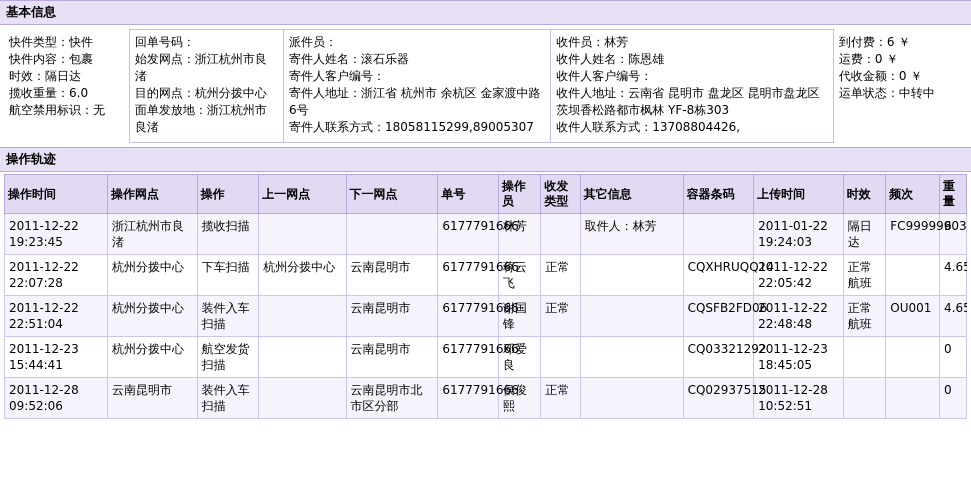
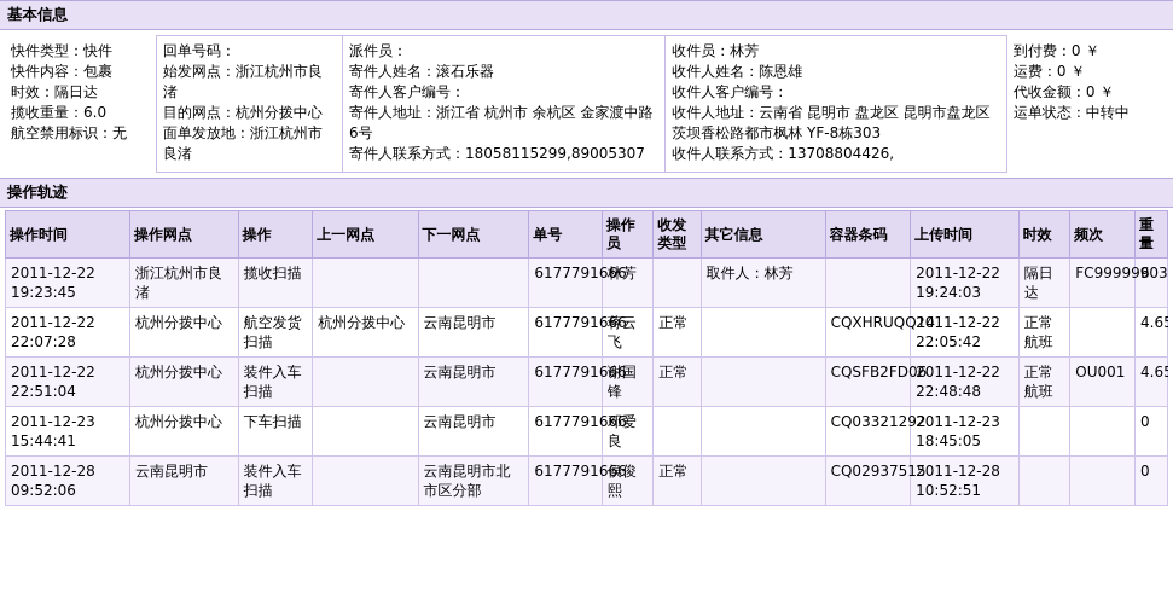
  基本信息
- 快件类型：快件 快件内容：包裹 时效：隔日达 揽收重量：6.0 航空禁用标识：无	回单号码： 始发网点：浙江杭州市良渚 目的网点：杭州分拨中心 面单发放地：浙江杭州市良渚	派件员： 寄件人姓名：滚石乐器 寄件人客户编号： 寄件人地址：浙江省 杭州市 余杭区 金家渡中路6号 寄件人联系方式：18058115299,89005307	收件员：林芳 收件人姓名：陈恩雄 收件人客户编号： 收件人地址：云南省 昆明市 盘龙区 昆明市盘龙区茨坝香松路都市枫林 YF-8栋303 收件人联系方式：13708804426,	到付费：6 ￥ 运费：0 ￥ 代收金额：0 ￥ 运单状态：中转中
+ 快件类型：快件 快件内容：包裹 时效：隔日达 揽收重量：6.0 航空禁用标识：无	回单号码： 始发网点：浙江杭州市良渚 目的网点：杭州分拨中心 面单发放地：浙江杭州市良渚	派件员： 寄件人姓名：滚石乐器 寄件人客户编号： 寄件人地址：浙江省 杭州市 余杭区 金家渡中路6号 寄件人联系方式：18058115299,89005307	收件员：林芳 收件人姓名：陈恩雄 收件人客户编号： 收件人地址：云南省 昆明市 盘龙区 昆明市盘龙区茨坝香松路都市枫林 YF-8栋303 收件人联系方式：13708804426,	到付费：0 ￥ 运费：0 ￥ 代收金额：0 ￥ 运单状态：中转中
  操作轨迹
  操作时间	操作网点	操作	上一网点	下一网点	单号	操作员	收发类型	其它信息	容器条码	上传时间	时效	频次	重量
- 2011-12-22 19:23:45	浙江杭州市良渚	揽收扫描			61777916	林芳		取件人：林芳		2011-01-22 19:24:03	隔日达	FC9999903	6
+ 2011-12-22 19:23:45	浙江杭州市良渚	揽收扫描			61777916	林芳		取件人：林芳		2011-12-22 19:24:03	隔日达	FC9999903	6
- 2011-12-22 22:07:28	杭州分拨中心	下车扫描	杭州分拨中心	云南昆明市	61777916	蒋云飞	正常		CQXHRUQQ	2011-12-22 22:05:42	正常航班		4.65
+ 2011-12-22 22:07:28	杭州分拨中心	航空发货扫描	杭州分拨中心	云南昆明市	61777916	蒋云飞	正常		CQXHRUQQ	2011-12-22 22:05:42	正常航班		4.65
  2011-12-22 22:51:04	杭州分拨中心	装件入车扫描		云南昆明市	61777916	谢国锋	正常		CQSFB2FD0	2011-12-22 22:48:48	正常航班	OU001	4.65
- 2011-12-23 15:44:41	杭州分拨中心	航空发货扫描		云南昆明市	61777916	邓爱良			CQ0332129	2011-12-23 18:45:05			0
+ 2011-12-23 15:44:41	杭州分拨中心	下车扫描		云南昆明市	61777916	邓爱良			CQ0332129	2011-12-23 18:45:05			0
  2011-12-28 09:52:06	云南昆明市	装件入车扫描		云南昆明市北市区分部	61777916	侯俊熙	正常		CQ0293751	2011-12-28 10:52:51			0
